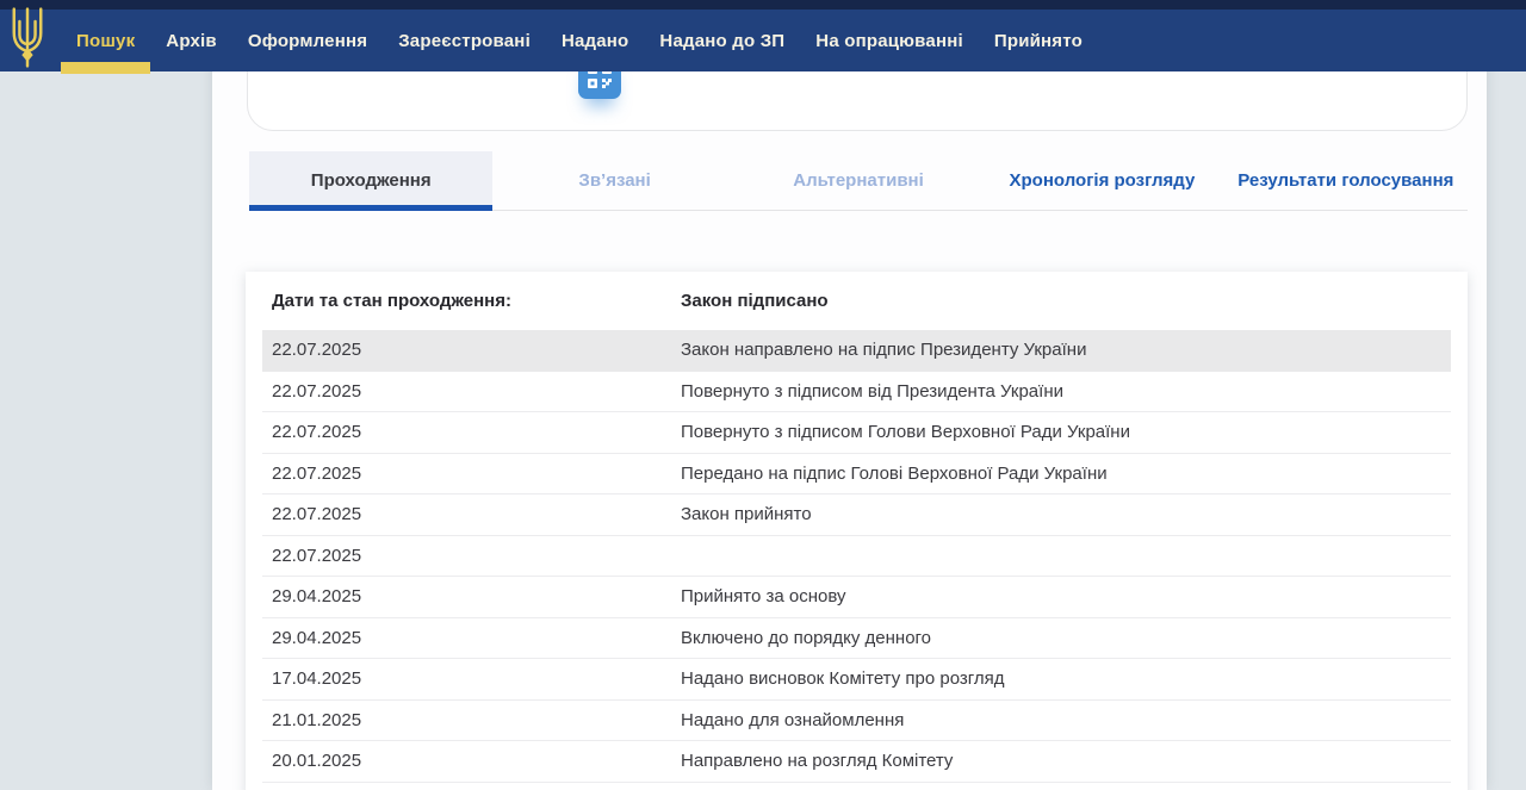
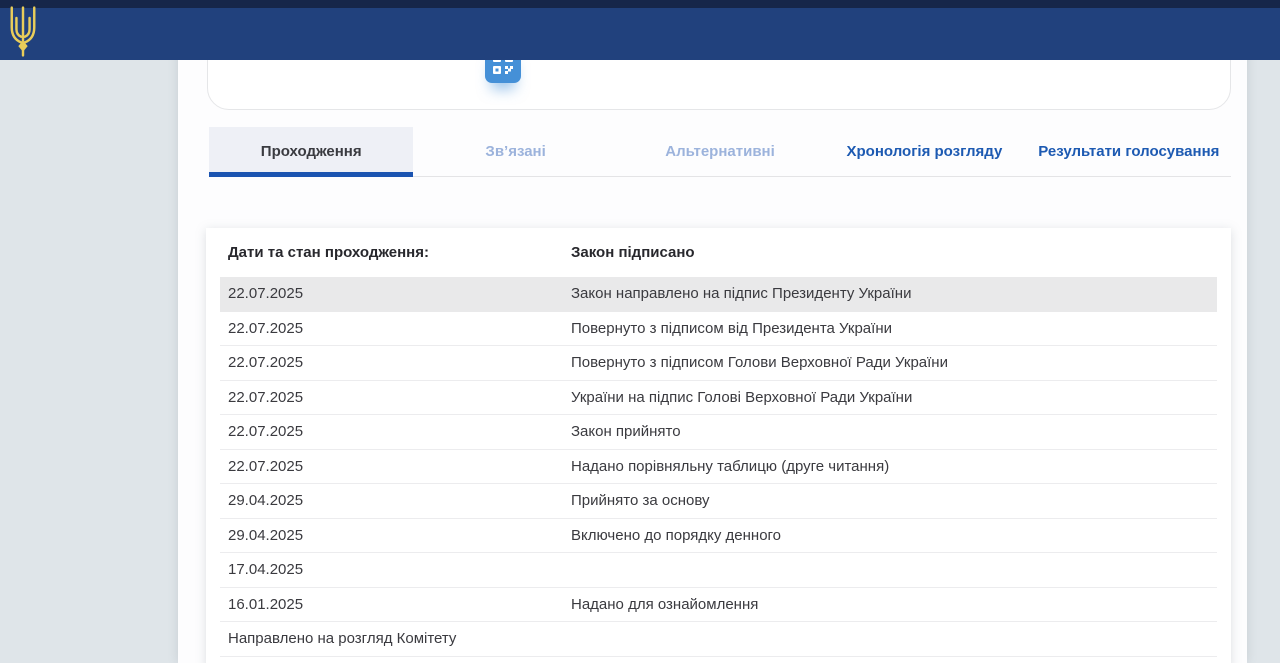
- Пошук
- Архів
- Оформлення
- Зареєстровані
- Надано
- Надано до ЗП
- На опрацюванні
- Прийнято
  Проходження
  Зв’язані
  Альтернативні
  Хронологія розгляду
  Результати голосування
  Дати та стан проходження:
  Закон підписано
  22.07.2025
  Закон направлено на підпис Президенту України
  22.07.2025
  Повернуто з підписом від Президента України
  22.07.2025
  Повернуто з підписом Голови Верховної Ради України
  22.07.2025
- Передано на підпис Голові Верховної Ради України
+ України на підпис Голові Верховної Ради України
  22.07.2025
  Закон прийнято
  22.07.2025
+ Надано порівняльну таблицю (друге читання)
  29.04.2025
  Прийнято за основу
  29.04.2025
  Включено до порядку денного
  17.04.2025
- Надано висновок Комітету про розгляд
- 21.01.2025
+ 16.01.2025
  Надано для ознайомлення
- 20.01.2025
  Направлено на розгляд Комітету
